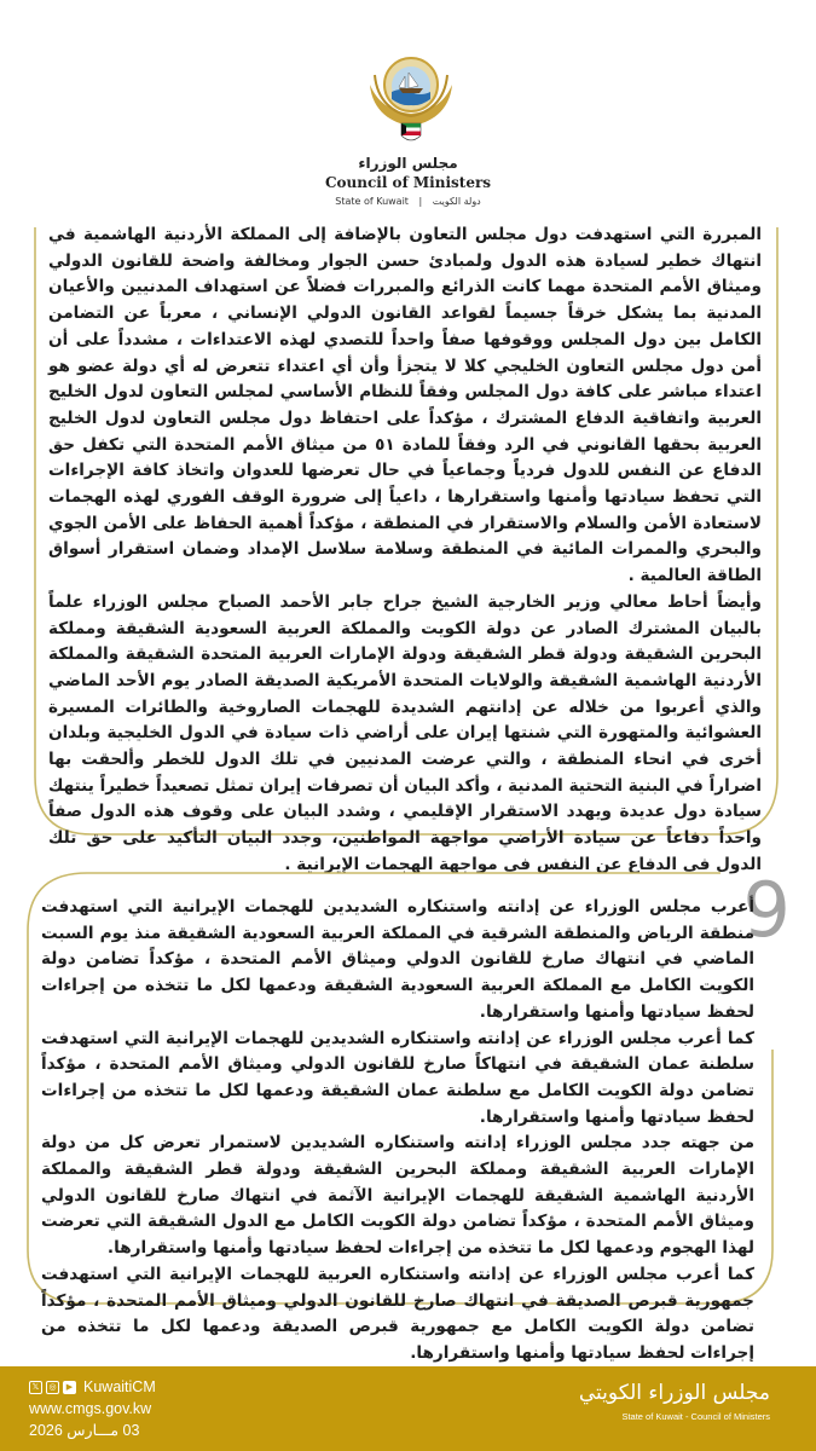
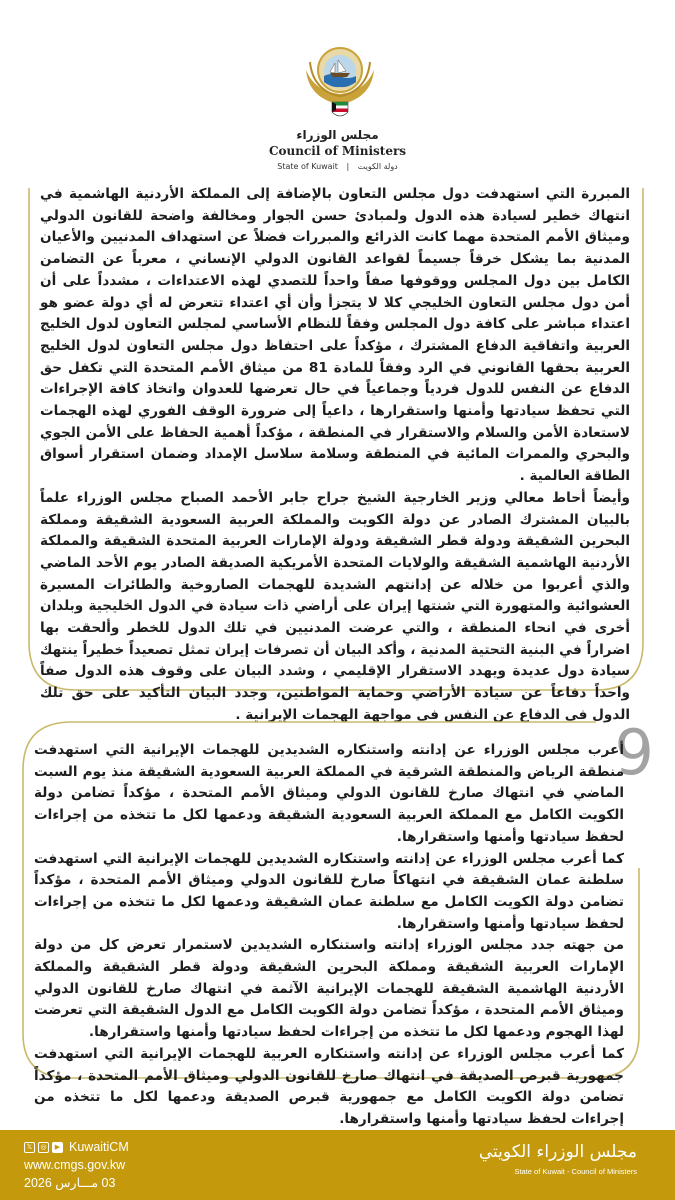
  مجلس الوزراء
  Council of Ministers
  State of Kuwait | دولة الكويت
- المبررة التي استهدفت دول مجلس التعاون بالإضافة إلى المملكة الأردنية الهاشمية في انتهاك خطير لسيادة هذه الدول ولمبادئ حسن الجوار ومخالفة واضحة للقانون الدولي وميثاق الأمم المتحدة مهما كانت الذرائع والمبررات فضلاً عن استهداف المدنيين والأعيان المدنية بما يشكل خرقاً جسيماً لقواعد القانون الدولي الإنساني ، معرباً عن التضامن الكامل بين دول المجلس ووقوفها صفاً واحداً للتصدي لهذه الاعتداءات ، مشدداً على أن أمن دول مجلس التعاون الخليجي كلا لا يتجزأ وأن أي اعتداء تتعرض له أي دولة عضو هو اعتداء مباشر على كافة دول المجلس وفقاً للنظام الأساسي لمجلس التعاون لدول الخليج العربية واتفاقية الدفاع المشترك ، مؤكداً على احتفاظ دول مجلس التعاون لدول الخليج العربية بحقها القانوني في الرد وفقاً للمادة ٥١ من ميثاق الأمم المتحدة التي تكفل حق الدفاع عن النفس للدول فردياً وجماعياً في حال تعرضها للعدوان واتخاذ كافة الإجراءات التي تحفظ سيادتها وأمنها واستقرارها ، داعياً إلى ضرورة الوقف الفوري لهذه الهجمات لاستعادة الأمن والسلام والاستقرار في المنطقة ، مؤكداً أهمية الحفاظ على الأمن الجوي والبحري والممرات المائية في المنطقة وسلامة سلاسل الإمداد وضمان استقرار أسواق الطاقة العالمية .
+ المبررة التي استهدفت دول مجلس التعاون بالإضافة إلى المملكة الأردنية الهاشمية في انتهاك خطير لسيادة هذه الدول ولمبادئ حسن الجوار ومخالفة واضحة للقانون الدولي وميثاق الأمم المتحدة مهما كانت الذرائع والمبررات فضلاً عن استهداف المدنيين والأعيان المدنية بما يشكل خرقاً جسيماً لقواعد القانون الدولي الإنساني ، معرباً عن التضامن الكامل بين دول المجلس ووقوفها صفاً واحداً للتصدي لهذه الاعتداءات ، مشدداً على أن أمن دول مجلس التعاون الخليجي كلا لا يتجزأ وأن أي اعتداء تتعرض له أي دولة عضو هو اعتداء مباشر على كافة دول المجلس وفقاً للنظام الأساسي لمجلس التعاون لدول الخليج العربية واتفاقية الدفاع المشترك ، مؤكداً على احتفاظ دول مجلس التعاون لدول الخليج العربية بحقها القانوني في الرد وفقاً للمادة 81 من ميثاق الأمم المتحدة التي تكفل حق الدفاع عن النفس للدول فردياً وجماعياً في حال تعرضها للعدوان واتخاذ كافة الإجراءات التي تحفظ سيادتها وأمنها واستقرارها ، داعياً إلى ضرورة الوقف الفوري لهذه الهجمات لاستعادة الأمن والسلام والاستقرار في المنطقة ، مؤكداً أهمية الحفاظ على الأمن الجوي والبحري والممرات المائية في المنطقة وسلامة سلاسل الإمداد وضمان استقرار أسواق الطاقة العالمية .
- وأيضاً أحاط معالي وزير الخارجية الشيخ جراح جابر الأحمد الصباح مجلس الوزراء علماً بالبيان المشترك الصادر عن دولة الكويت والمملكة العربية السعودية الشقيقة ومملكة البحرين الشقيقة ودولة قطر الشقيقة ودولة الإمارات العربية المتحدة الشقيقة والمملكة الأردنية الهاشمية الشقيقة والولايات المتحدة الأمريكية الصديقة الصادر يوم الأحد الماضي والذي أعربوا من خلاله عن إدانتهم الشديدة للهجمات الصاروخية والطائرات المسيرة العشوائية والمتهورة التي شنتها إيران على أراضي ذات سيادة في الدول الخليجية وبلدان أخرى في انحاء المنطقة ، والتي عرضت المدنيين في تلك الدول للخطر وألحقت بها اضراراً في البنية التحتية المدنية ، وأكد البيان أن تصرفات إيران تمثل تصعيداً خطيراً ينتهك سيادة دول عديدة ويهدد الاستقرار الإقليمي ، وشدد البيان على وقوف هذه الدول صفاً واحداً دفاعاً عن سيادة الأراضي مواجهة المواطنين، وجدد البيان التأكيد على حق تلك الدول في الدفاع عن النفس في مواجهة الهجمات الإيرانية .
+ وأيضاً أحاط معالي وزير الخارجية الشيخ جراح جابر الأحمد الصباح مجلس الوزراء علماً بالبيان المشترك الصادر عن دولة الكويت والمملكة العربية السعودية الشقيقة ومملكة البحرين الشقيقة ودولة قطر الشقيقة ودولة الإمارات العربية المتحدة الشقيقة والمملكة الأردنية الهاشمية الشقيقة والولايات المتحدة الأمريكية الصديقة الصادر يوم الأحد الماضي والذي أعربوا من خلاله عن إدانتهم الشديدة للهجمات الصاروخية والطائرات المسيرة العشوائية والمتهورة التي شنتها إيران على أراضي ذات سيادة في الدول الخليجية وبلدان أخرى في انحاء المنطقة ، والتي عرضت المدنيين في تلك الدول للخطر وألحقت بها اضراراً في البنية التحتية المدنية ، وأكد البيان أن تصرفات إيران تمثل تصعيداً خطيراً ينتهك سيادة دول عديدة ويهدد الاستقرار الإقليمي ، وشدد البيان على وقوف هذه الدول صفاً واحداً دفاعاً عن سيادة الأراضي وحماية المواطنين، وجدد البيان التأكيد على حق تلك الدول في الدفاع عن النفس في مواجهة الهجمات الإيرانية .
  9
  أعرب مجلس الوزراء عن إدانته واستنكاره الشديدين للهجمات الإيرانية التي استهدفت منطقة الرياض والمنطقة الشرقية في المملكة العربية السعودية الشقيقة منذ يوم السبت الماضي في انتهاك صارخ للقانون الدولي وميثاق الأمم المتحدة ، مؤكداً تضامن دولة الكويت الكامل مع المملكة العربية السعودية الشقيقة ودعمها لكل ما تتخذه من إجراءات لحفظ سيادتها وأمنها واستقرارها.
  كما أعرب مجلس الوزراء عن إدانته واستنكاره الشديدين للهجمات الإيرانية التي استهدفت سلطنة عمان الشقيقة في انتهاكاً صارخ للقانون الدولي وميثاق الأمم المتحدة ، مؤكداً تضامن دولة الكويت الكامل مع سلطنة عمان الشقيقة ودعمها لكل ما تتخذه من إجراءات لحفظ سيادتها وأمنها واستقرارها.
  من جهته جدد مجلس الوزراء إدانته واستنكاره الشديدين لاستمرار تعرض كل من دولة الإمارات العربية الشقيقة ومملكة البحرين الشقيقة ودولة قطر الشقيقة والمملكة الأردنية الهاشمية الشقيقة للهجمات الإيرانية الآثمة في انتهاك صارخ للقانون الدولي وميثاق الأمم المتحدة ، مؤكداً تضامن دولة الكويت الكامل مع الدول الشقيقة التي تعرضت لهذا الهجوم ودعمها لكل ما تتخذه من إجراءات لحفظ سيادتها وأمنها واستقرارها.
  كما أعرب مجلس الوزراء عن إدانته واستنكاره العربية للهجمات الإيرانية التي استهدفت جمهورية قبرص الصديقة في انتهاك صارخ للقانون الدولي وميثاق الأمم المتحدة ، مؤكداً تضامن دولة الكويت الكامل مع جمهورية قبرص الصديقة ودعمها لكل ما تتخذه من إجراءات لحفظ سيادتها وأمنها واستقرارها.
  KuwaitiCM
  www.cmgs.gov.kw
  03 مـــارس 2026
  مجلس الوزراء الكويتي
  State of Kuwait - Council of Ministers
